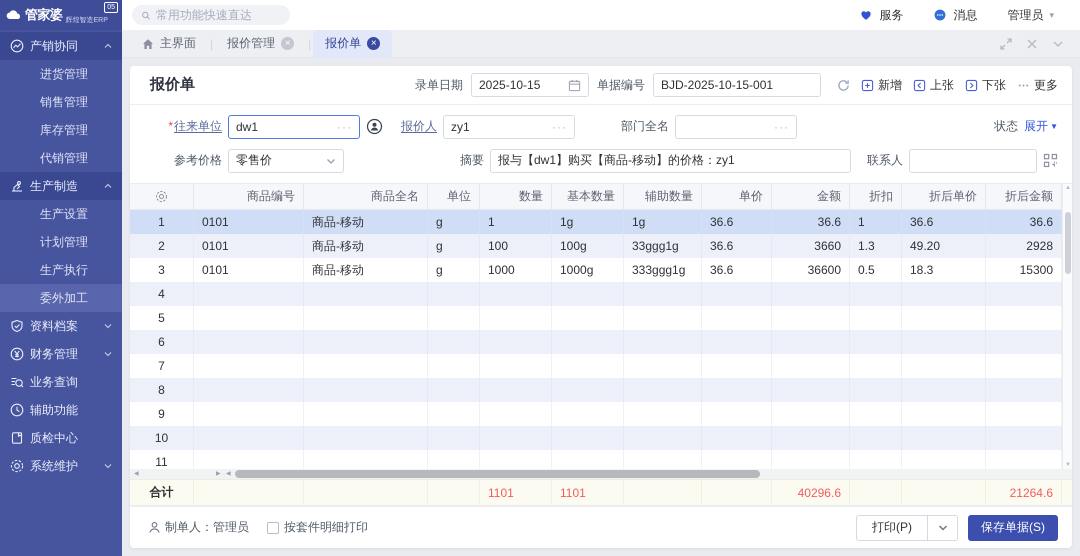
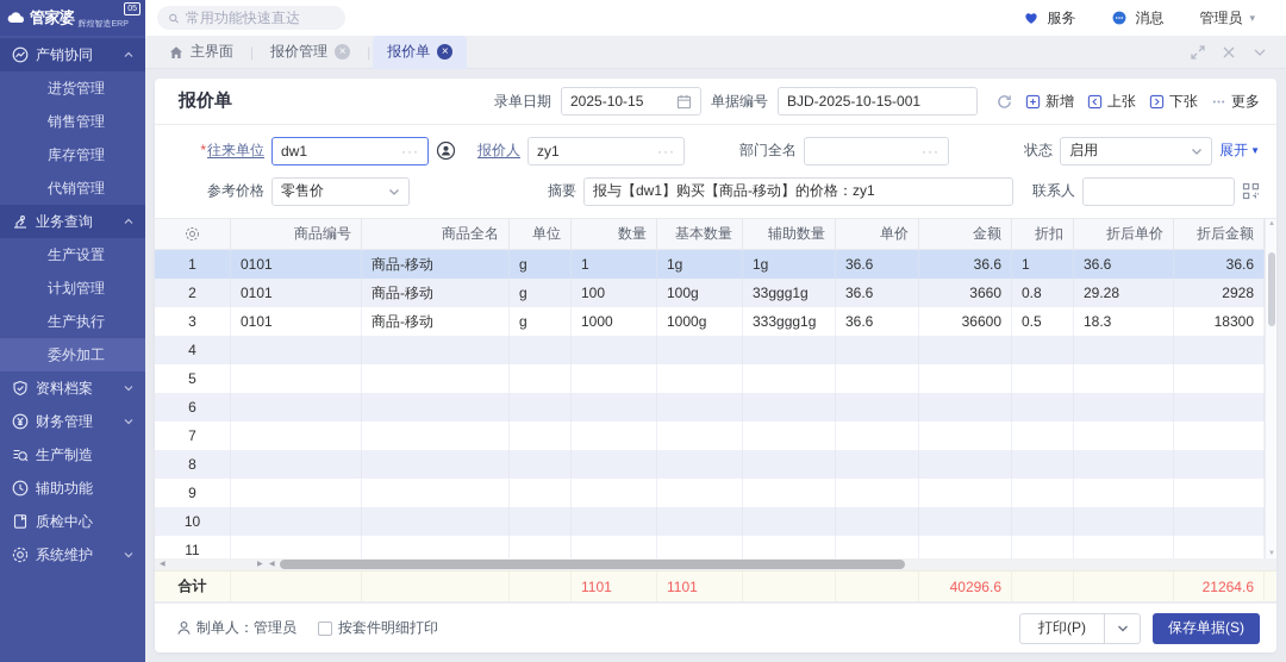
  管家婆
  产销协同
  进货管理
  销售管理
  库存管理
  代销管理
- 生产制造
+ 业务查询
  生产设置
  计划管理
  生产执行
  委外加工
  资料档案
  财务管理
- 业务查询
+ 生产制造
  辅助功能
  质检中心
  系统维护
  常用功能快速直达
  服务
  消息
  管理员
  ▾
  主界面
  |
  报价管理
  ×
  报价单
  ×
  报价单
  录单日期
  2025-10-15
  单据编号
  BJD-2025-10-15-001
  新增
  上张
  下张
  更多
  *往来单位
  dw1
  ···
  报价人
  zy1
  ···
  部门全名
  ···
  状态
+ 启用
  展开
  ▼
  参考价格
  零售价
  摘要
  报与【dw1】购买【商品-移动】的价格：zy1
  联系人
  商品编号
  商品全名
  单位
  数量
  基本数量
  辅助数量
  单价
  金额
  折扣
  折后单价
  折后金额
  1
  0101
  商品-移动
  g
  1
  1g
  1g
  36.6
  36.6
  1
  36.6
  36.6
  2
  0101
  商品-移动
  g
  100
  100g
  33ggg1g
  36.6
  3660
- 1.3
+ 0.8
- 49.20
+ 29.28
  2928
  3
  0101
  商品-移动
  g
  1000
  1000g
  333ggg1g
  36.6
  36600
  0.5
  18.3
- 15300
+ 18300
  4
  5
  6
  7
  8
  9
  10
  11
  合计
  1101
  1101
  40296.6
  21264.6
  制单人：
  管理员
  按套件明细打印
  打印(P)
  保存单据(S)
